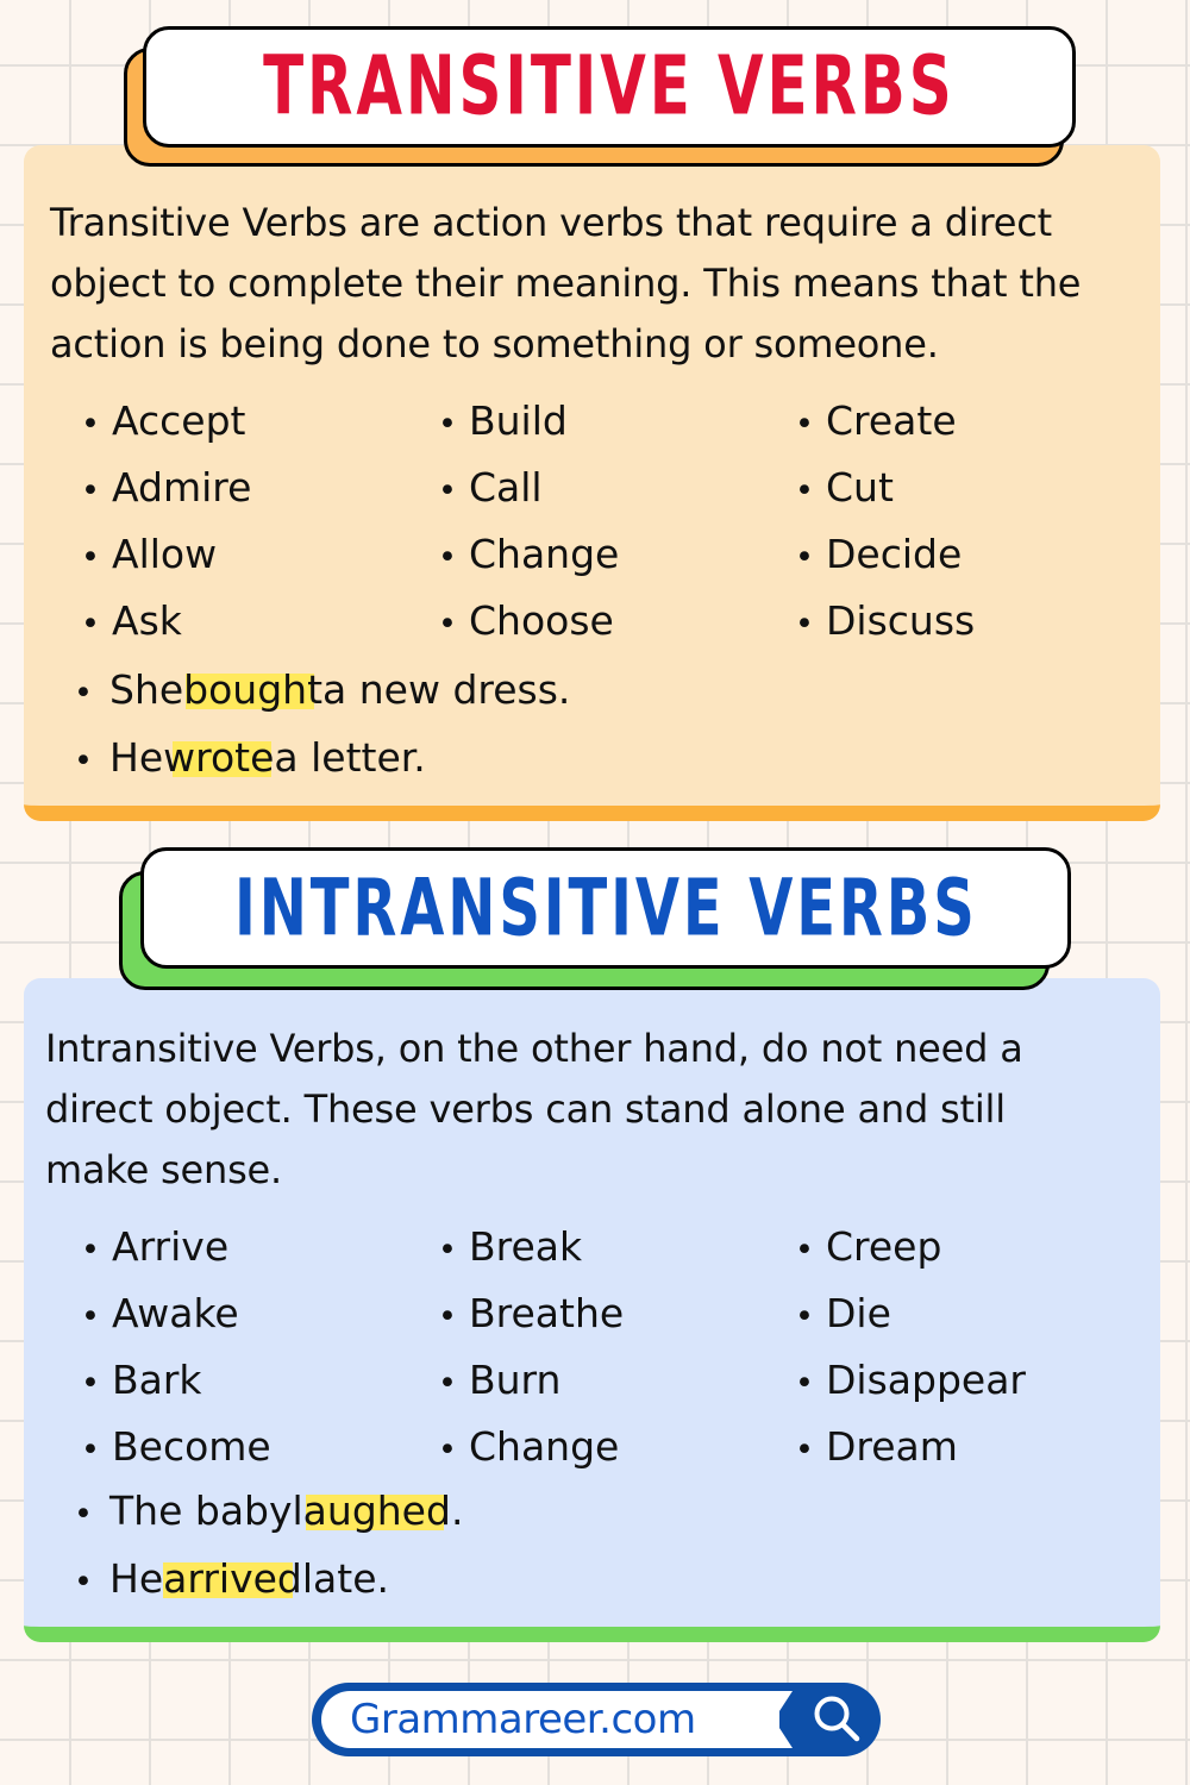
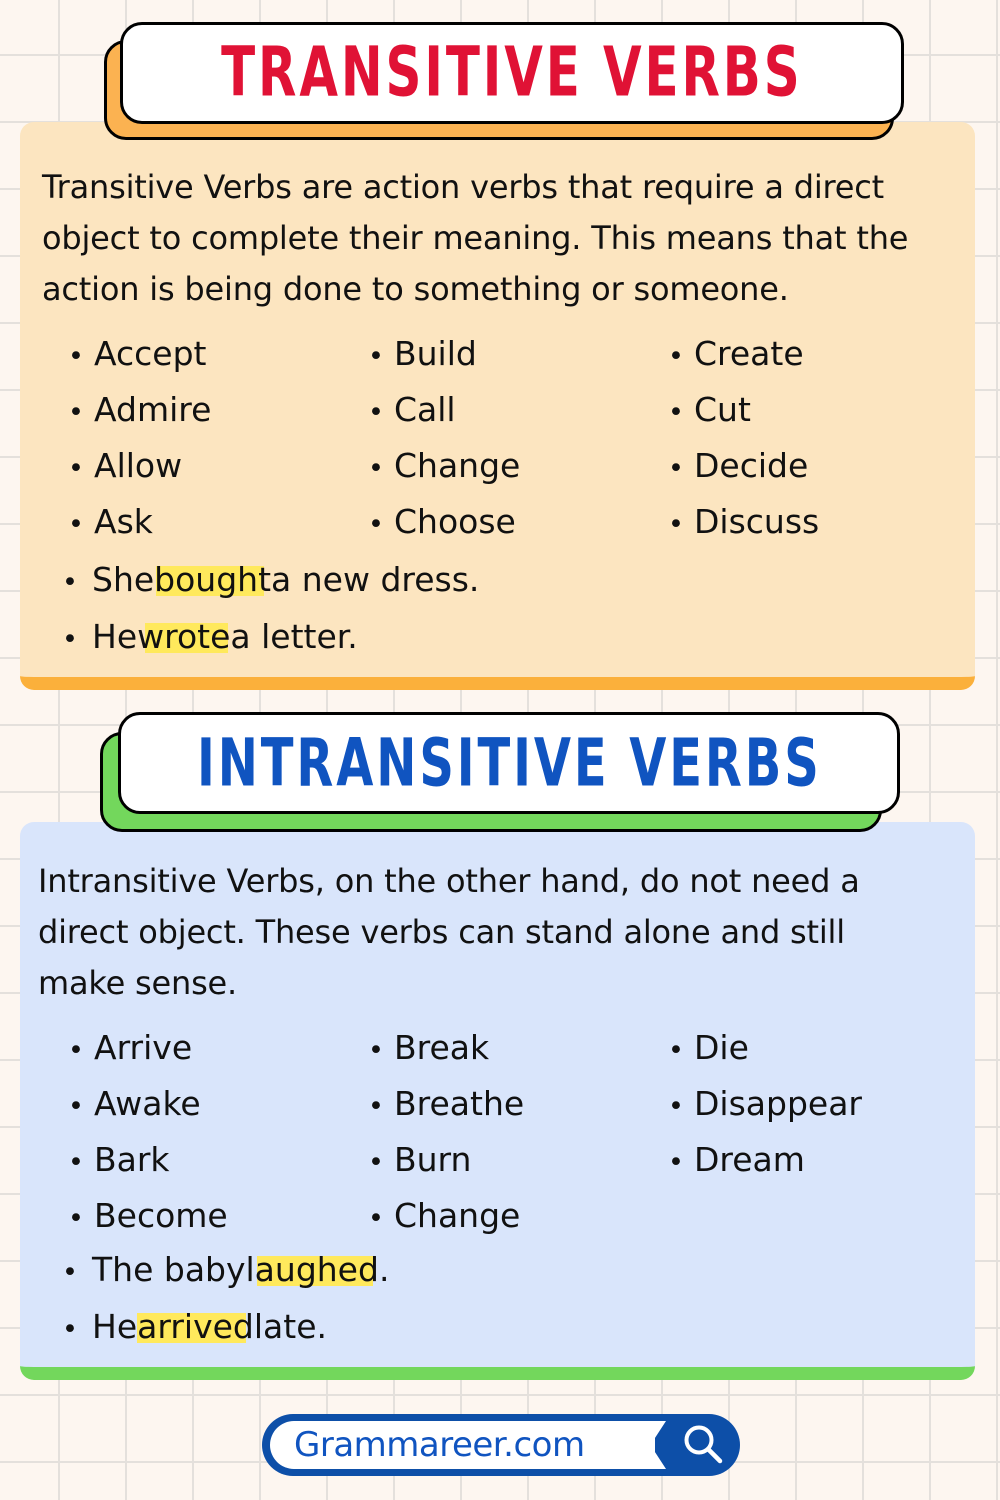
  TRANSITIVE VERBS
  Transitive Verbs are action verbs that require a direct object to complete their meaning. This means that the action is being done to something or someone.
  Accept
  Admire
  Allow
  Ask
  Build
  Call
  Change
  Choose
  Create
  Cut
  Decide
  Discuss
  She
  bought
  a new dress.
  He
  wrote
  a letter.
  INTRANSITIVE VERBS
  Intransitive Verbs, on the other hand, do not need a direct object. These verbs can stand alone and still make sense.
  Arrive
  Awake
  Bark
  Become
  Break
  Breathe
  Burn
  Change
- Creep
  Die
  Disappear
  Dream
  The baby
  laughed
  .
  He
  arrived
  late.
  Grammareer.com
